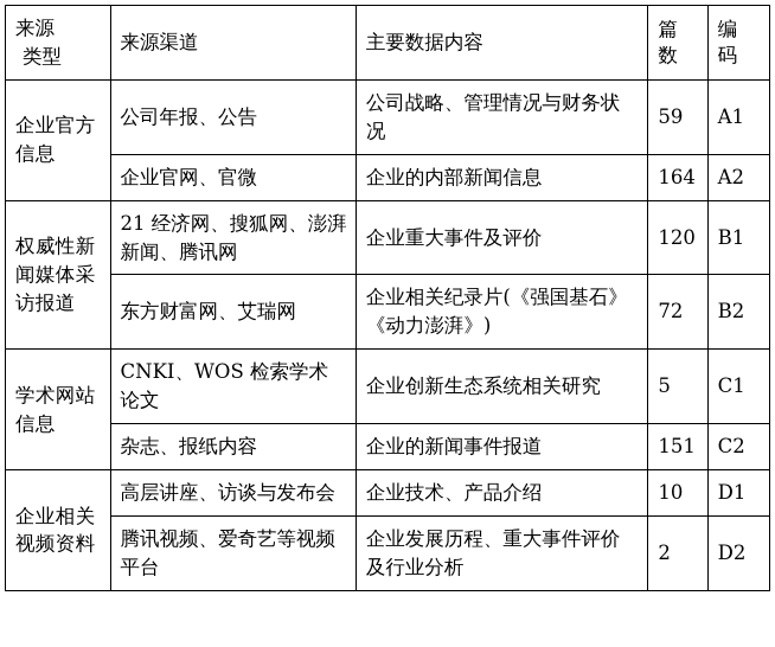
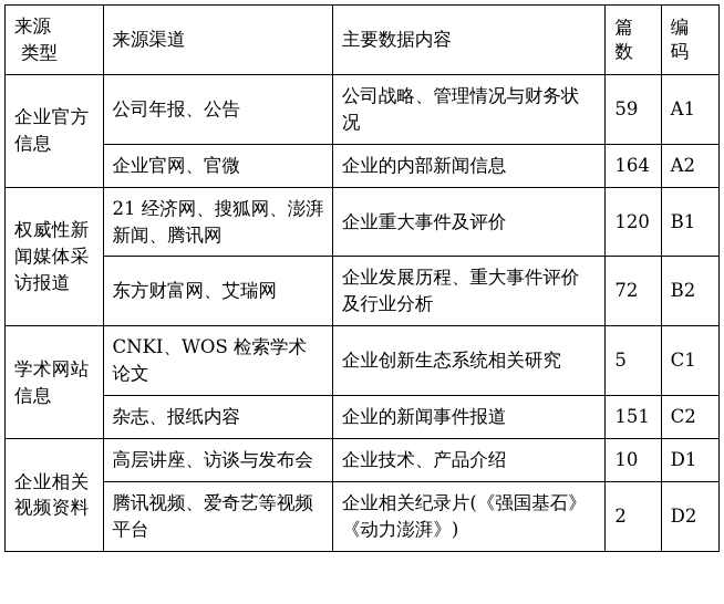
  来源 类型	来源渠道	主要数据内容	篇 数	编 码
  企业官方信息	公司年报、公告	公司战略、管理情况与财务状况	59	A1
  企业官网、官微	企业的内部新闻信息	164	A2
  权威性新闻媒体采访报道	21 经济网、搜狐网、澎湃新闻、腾讯网	企业重大事件及评价	120	B1
- 东方财富网、艾瑞网	企业相关纪录片(《强国基石》《动力澎湃》)	72	B2
+ 东方财富网、艾瑞网	企业发展历程、重大事件评价及行业分析	72	B2
  学术网站信息	CNKI、WOS 检索学术论文	企业创新生态系统相关研究	5	C1
  杂志、报纸内容	企业的新闻事件报道	151	C2
  企业相关视频资料	高层讲座、访谈与发布会	企业技术、产品介绍	10	D1
- 腾讯视频、爱奇艺等视频平台	企业发展历程、重大事件评价及行业分析	2	D2
+ 腾讯视频、爱奇艺等视频平台	企业相关纪录片(《强国基石》《动力澎湃》)	2	D2
